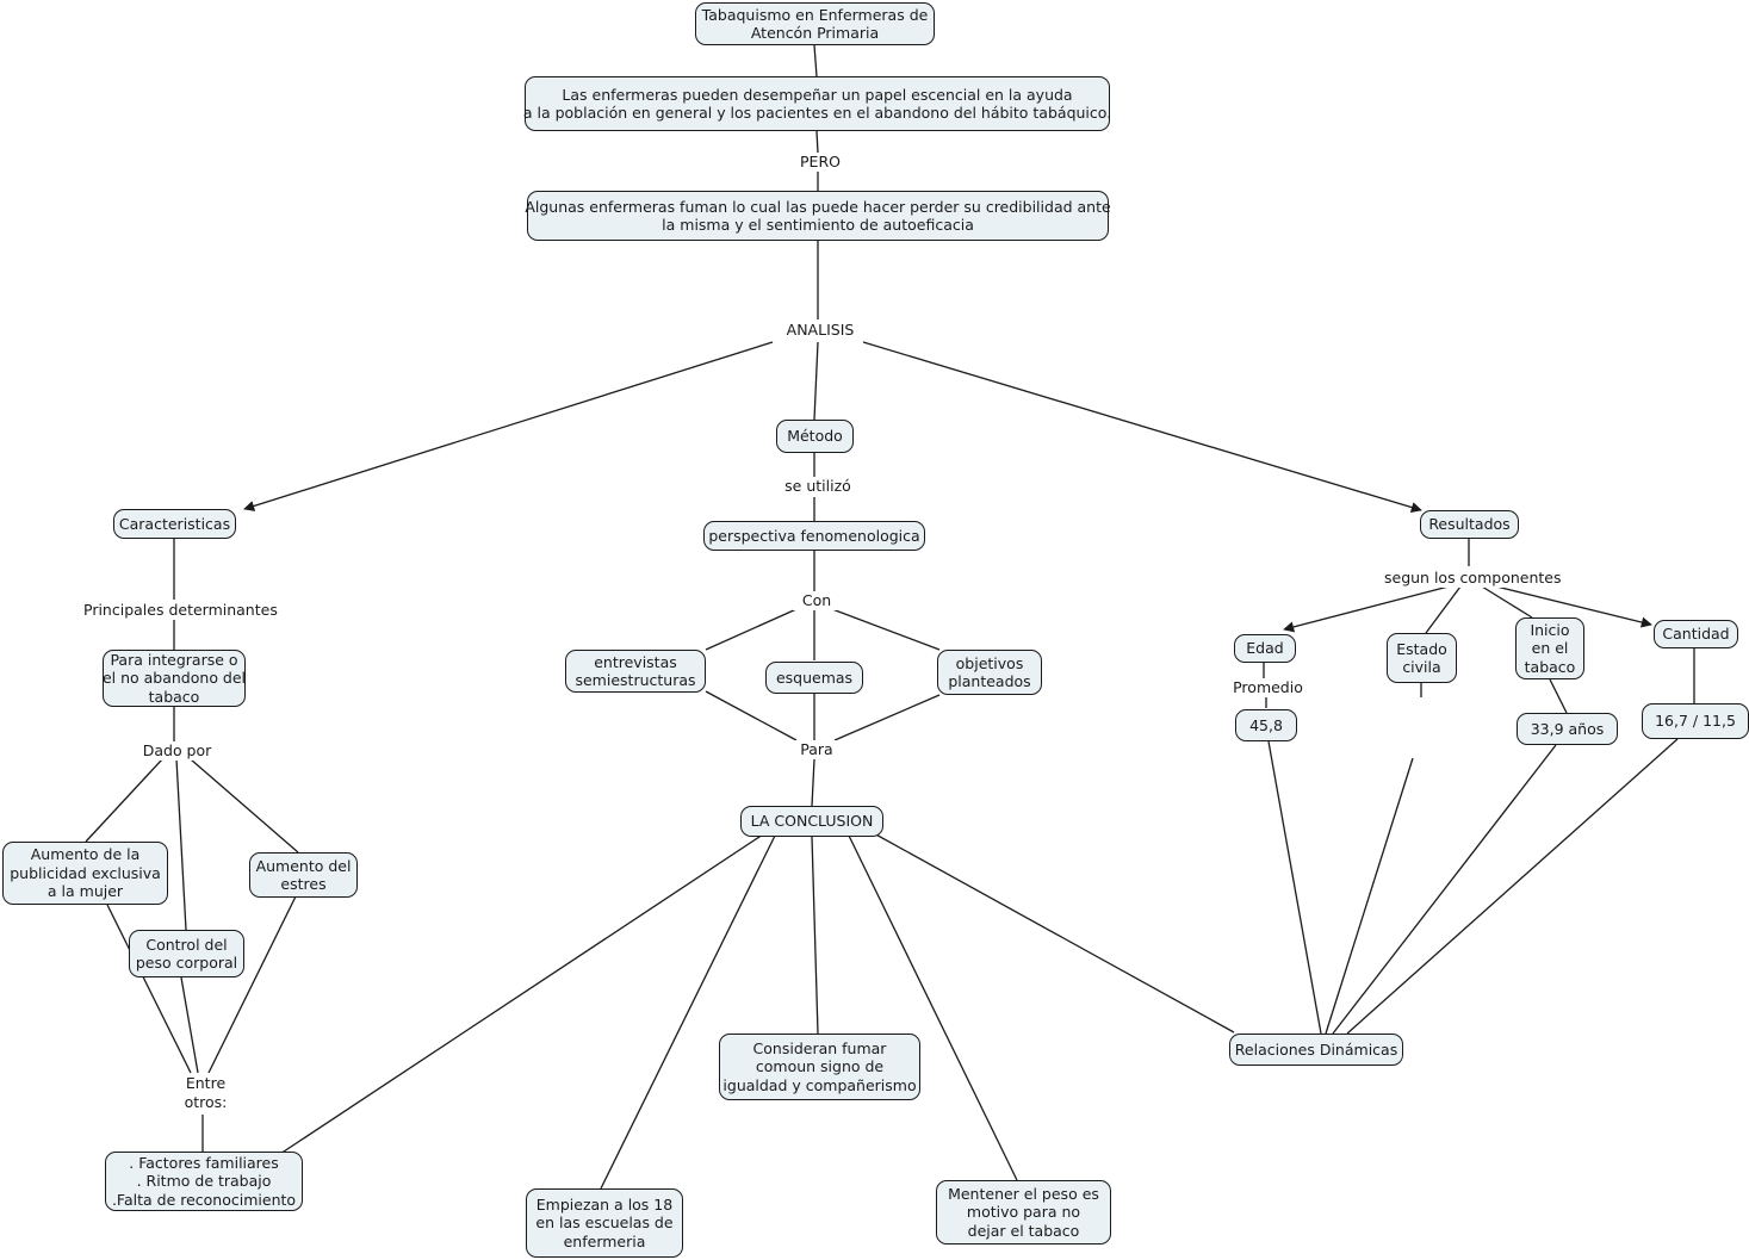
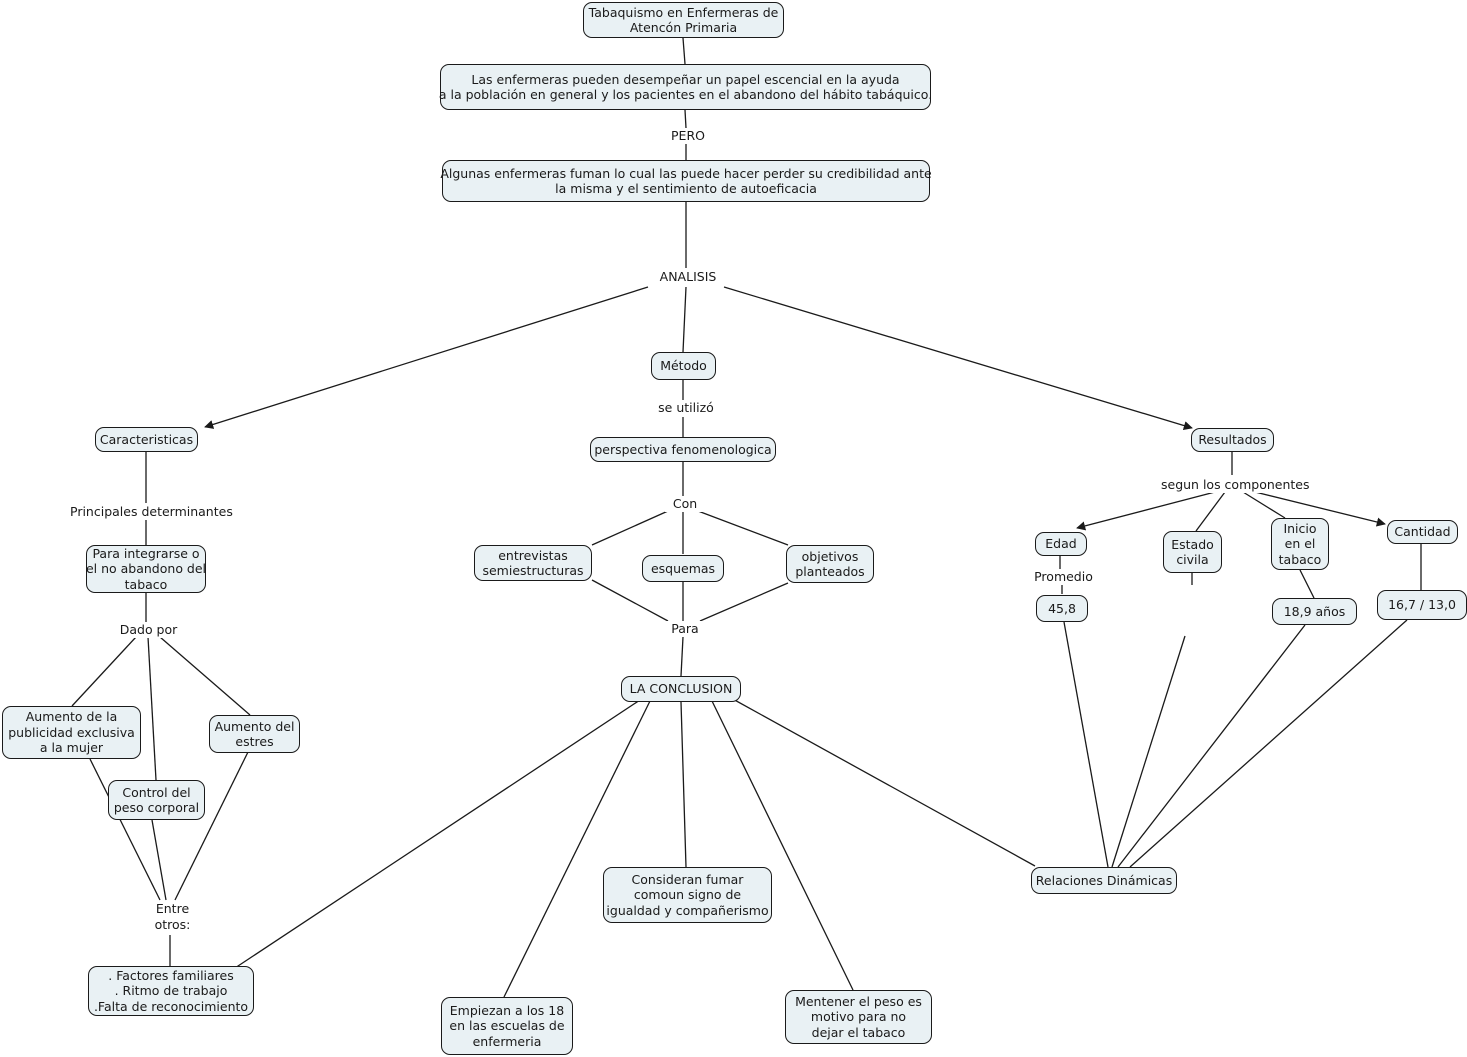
  Tabaquismo en Enfermeras de
  Atencón Primaria
  Las enfermeras pueden desempeñar un papel escencial en la ayuda
  a la población en general y los pacientes en el abandono del hábito tabáquico.
  Algunas enfermeras fuman lo cual las puede hacer perder su credibilidad ante
  la misma y el sentimiento de autoeficacia
  Método
  perspectiva fenomenologica
  entrevistas
  semiestructuras
  esquemas
  objetivos
  planteados
  LA CONCLUSION
  Caracteristicas
  Para integrarse o
  el no abandono del
  tabaco
  Aumento de la
  publicidad exclusiva
  a la mujer
  Control del
  peso corporal
  Aumento del
  estres
  . Factores familiares
  . Ritmo de trabajo
  .Falta de reconocimiento
  Resultados
  Edad
  45,8
  Estado
  civila
  Inicio
  en el
  tabaco
- 33,9 años
+ 18,9 años
  Cantidad
- 16,7 / 11,5
+ 16,7 / 13,0
  Relaciones Dinámicas
  Consideran fumar
  comoun signo de
  igualdad y compañerismo
  Empiezan a los 18
  en las escuelas de
  enfermeria
  Mentener el peso es
  motivo para no
  dejar el tabaco
  PERO
  ANALISIS
  se utilizó
  Con
  Para
  Principales determinantes
  Dado por
  Entre
  otros:
  segun los componentes
  Promedio
